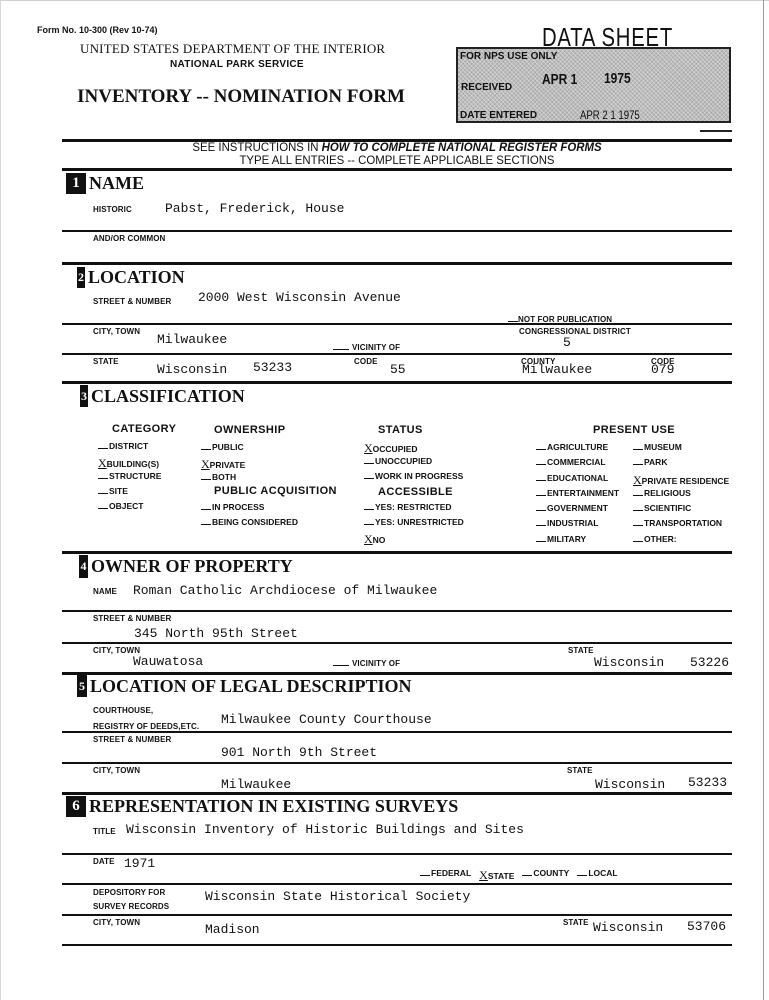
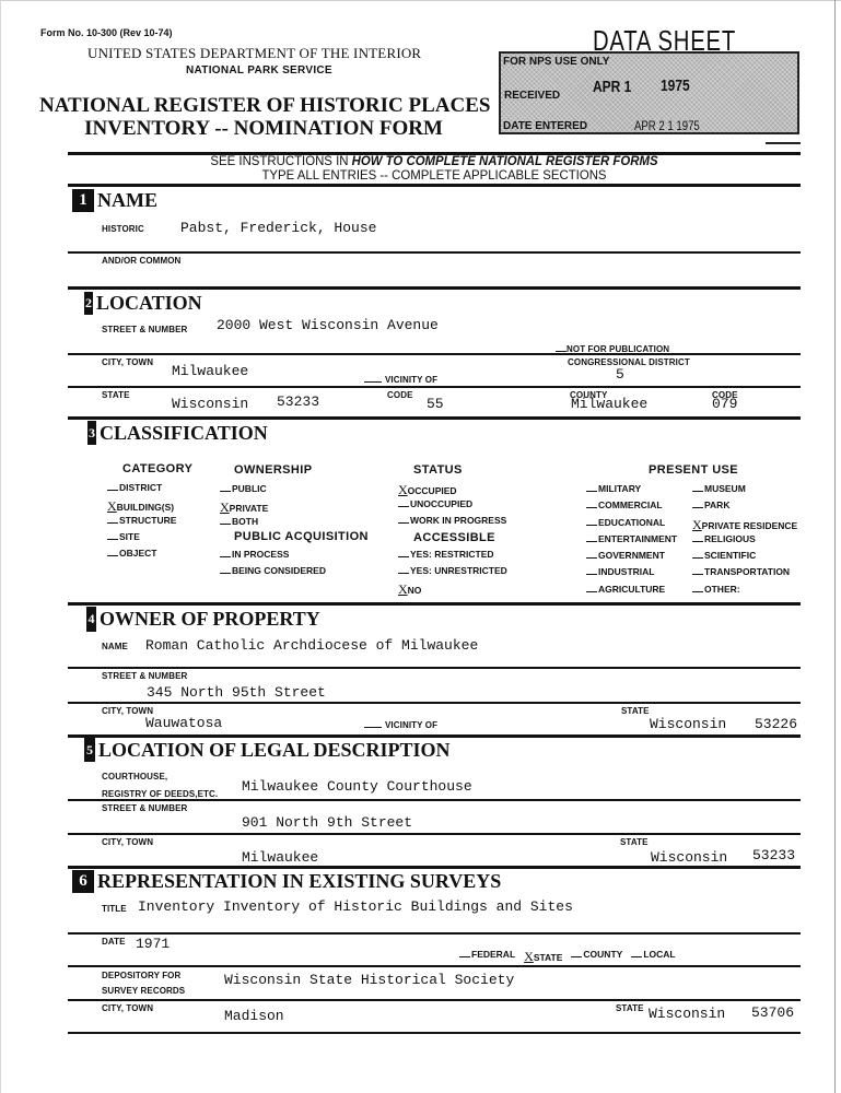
  Form No. 10-300 (Rev 10-74)
  UNITED STATES DEPARTMENT OF THE INTERIOR
  NATIONAL PARK SERVICE
+ NATIONAL REGISTER OF HISTORIC PLACES
  INVENTORY -- NOMINATION FORM
  DATA SHEET
  FOR NPS USE ONLY
  RECEIVED
  APR 1
  1975
  DATE ENTERED
  APR 2 1 1975
  SEE INSTRUCTIONS IN HOW TO COMPLETE NATIONAL REGISTER FORMS
  TYPE ALL ENTRIES -- COMPLETE APPLICABLE SECTIONS
  1
  NAME
  HISTORIC
  Pabst, Frederick, House
  AND/OR COMMON
  2
  LOCATION
  STREET & NUMBER
  2000 West Wisconsin Avenue
  NOT FOR PUBLICATION
  CITY, TOWN
  Milwaukee
  VICINITY OF
  CONGRESSIONAL DISTRICT
  5
  STATE
  Wisconsin
  53233
  CODE
  55
  COUNTY
  Milwaukee
  CODE
  079
  3
  CLASSIFICATION
  CATEGORY
  DISTRICT
  XBUILDING(S)
  STRUCTURE
  SITE
  OBJECT
  OWNERSHIP
  PUBLIC
  XPRIVATE
  BOTH
  PUBLIC ACQUISITION
  IN PROCESS
  BEING CONSIDERED
  STATUS
  XOCCUPIED
  UNOCCUPIED
  WORK IN PROGRESS
  ACCESSIBLE
  YES: RESTRICTED
  YES: UNRESTRICTED
  XNO
  PRESENT USE
- AGRICULTURE
+ MILITARY
  COMMERCIAL
  EDUCATIONAL
  ENTERTAINMENT
  GOVERNMENT
  INDUSTRIAL
- MILITARY
+ AGRICULTURE
  MUSEUM
  PARK
  XPRIVATE RESIDENCE
  RELIGIOUS
  SCIENTIFIC
  TRANSPORTATION
  OTHER:
  4
  OWNER OF PROPERTY
  NAME
  Roman Catholic Archdiocese of Milwaukee
  STREET & NUMBER
  345 North 95th Street
  CITY, TOWN
  Wauwatosa
  VICINITY OF
  STATE
  Wisconsin
  53226
  5
  LOCATION OF LEGAL DESCRIPTION
  COURTHOUSE,
  REGISTRY OF DEEDS,ETC.
  Milwaukee County Courthouse
  STREET & NUMBER
  901 North 9th Street
  CITY, TOWN
  Milwaukee
  STATE
  Wisconsin
  53233
  6
  REPRESENTATION IN EXISTING SURVEYS
  TITLE
- Wisconsin Inventory of Historic Buildings and Sites
+ Inventory Inventory of Historic Buildings and Sites
  DATE
  1971
  FEDERAL
  XSTATE
  COUNTY
  LOCAL
  DEPOSITORY FOR
  SURVEY RECORDS
  Wisconsin State Historical Society
  CITY, TOWN
  Madison
  STATE
  Wisconsin
  53706
